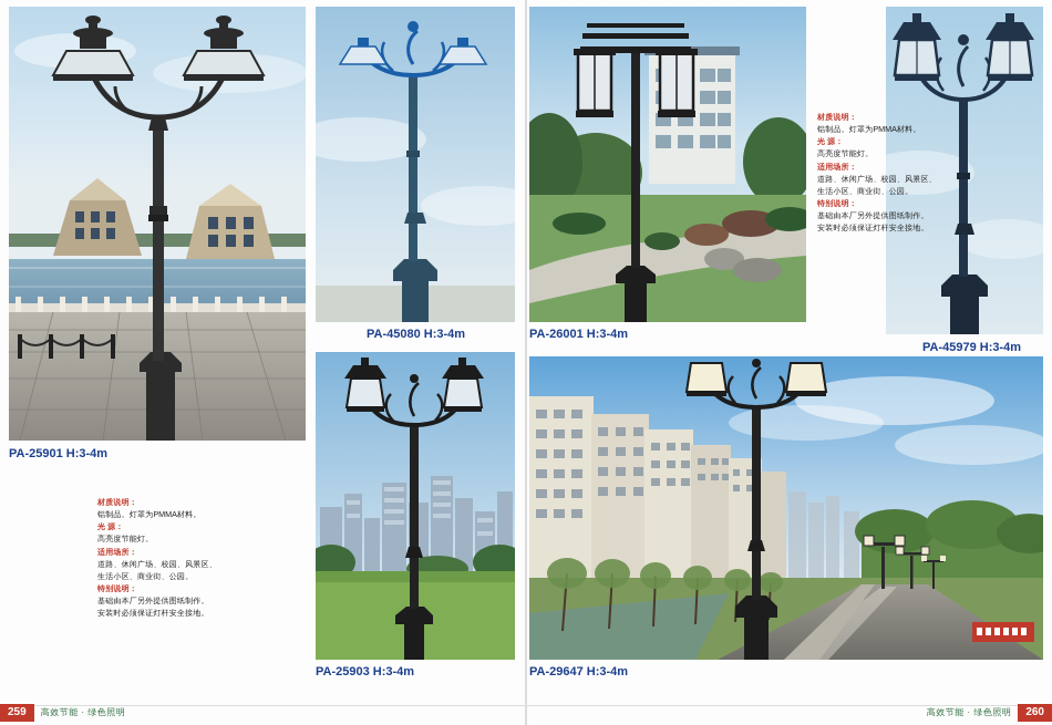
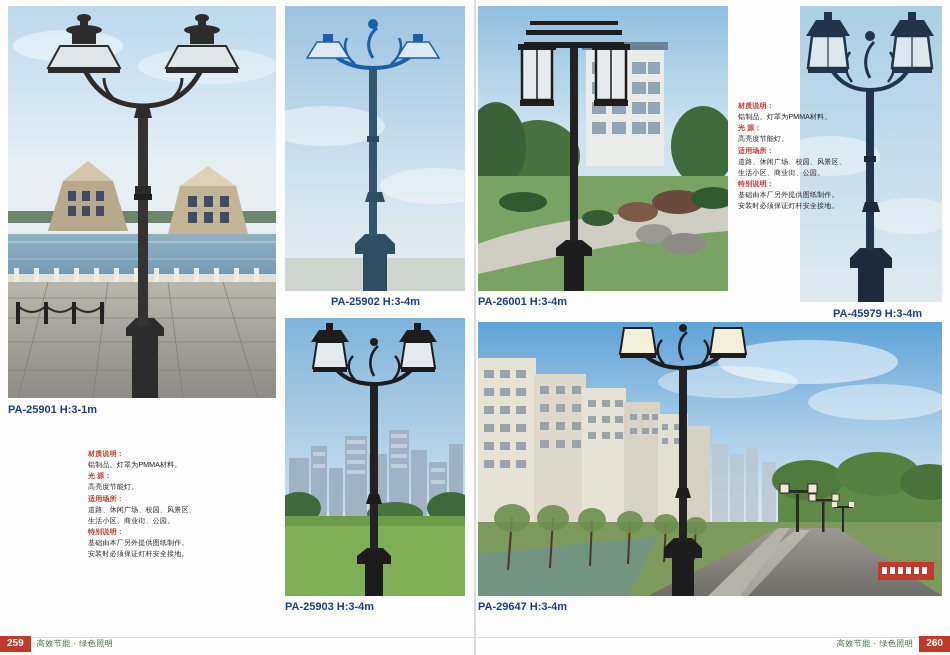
- PA-25901 H:3-4m
+ PA-25901 H:3-1m
  材质说明：
  铝制品。灯罩为PMMA材料。
  光 源：
  高亮度节能灯。
  适用场所：
  道路、休闲广场、校园、风景区、
  生活小区、商业街、公园。
  特别说明：
  基础由本厂另外提供图纸制作。
  安装时必须保证灯杆安全接地。
- PA-45080 H:3-4m
+ PA-25902 H:3-4m
  PA-26001 H:3-4m
  PA-45979 H:3-4m
  材质说明：
  铝制品。灯罩为PMMA材料。
  光 源：
  高亮度节能灯。
  适用场所：
  道路、休闲广场、校园、风景区、
  生活小区、商业街、公园。
  特别说明：
  基础由本厂另外提供图纸制作。
  安装时必须保证灯杆安全接地。
  PA-25903 H:3-4m
  PA-29647 H:3-4m
  259
  高效节能 · 绿色照明
  高效节能 · 绿色照明
  260
